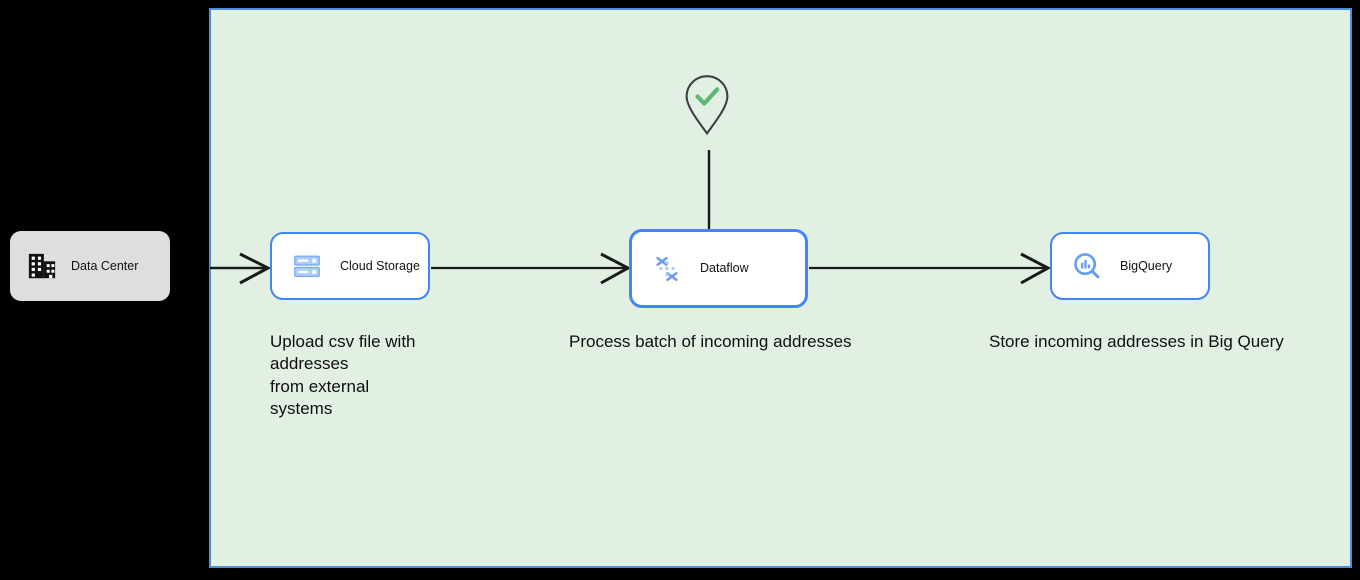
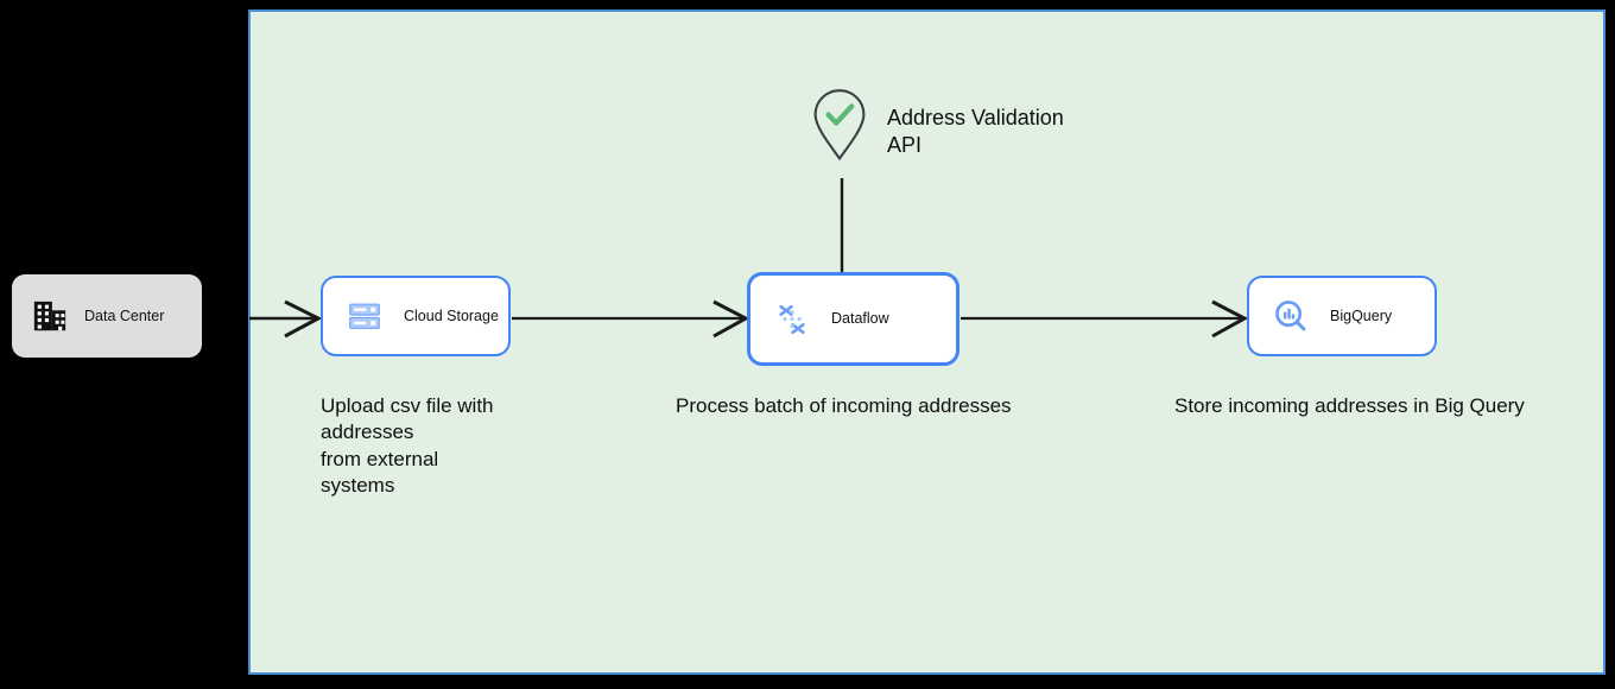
  Data Center
  Cloud Storage
  Dataflow
  BigQuery
+ Address Validation
+ API
  Upload csv file with
  addresses
  from external
  systems
  Process batch of incoming addresses
  Store incoming addresses in Big Query
